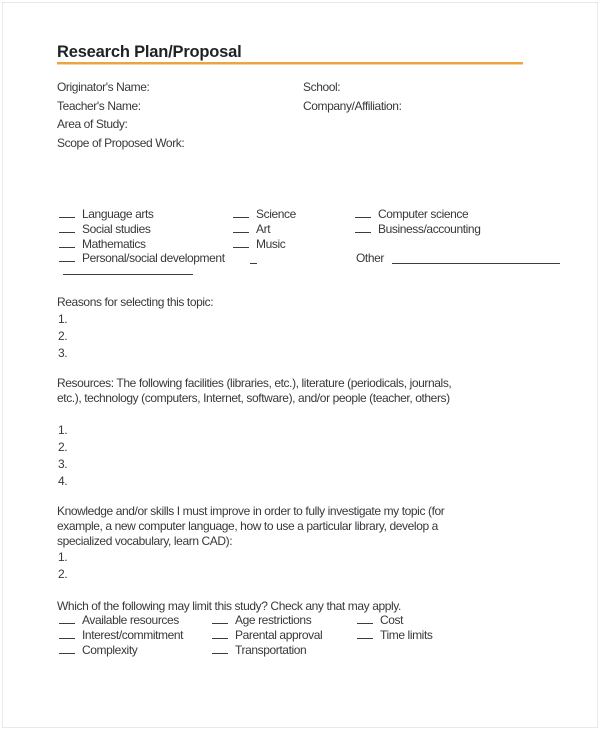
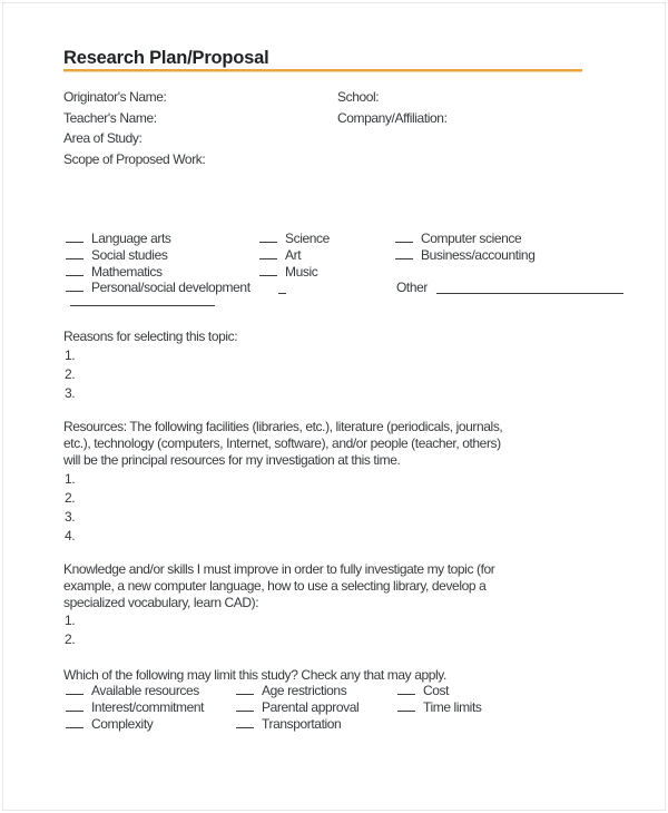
  Research Plan/Proposal
  Originator's Name:
  School:
  Teacher's Name:
  Company/Affiliation:
  Area of Study:
  Scope of Proposed Work:
  Language arts
  Science
  Computer science
  Social studies
  Art
  Business/accounting
  Mathematics
  Music
  Personal/social development
  Other
  Reasons for selecting this topic:
  1.
  2.
  3.
  Resources: The following facilities (libraries, etc.), literature (periodicals, journals,
  etc.), technology (computers, Internet, software), and/or people (teacher, others)
+ will be the principal resources for my investigation at this time.
  1.
  2.
  3.
  4.
  Knowledge and/or skills I must improve in order to fully investigate my topic (for
- example, a new computer language, how to use a particular library, develop a
+ example, a new computer language, how to use a selecting library, develop a
  specialized vocabulary, learn CAD):
  1.
  2.
  Which of the following may limit this study? Check any that may apply.
  Available resources
  Age restrictions
  Cost
  Interest/commitment
  Parental approval
  Time limits
  Complexity
  Transportation
